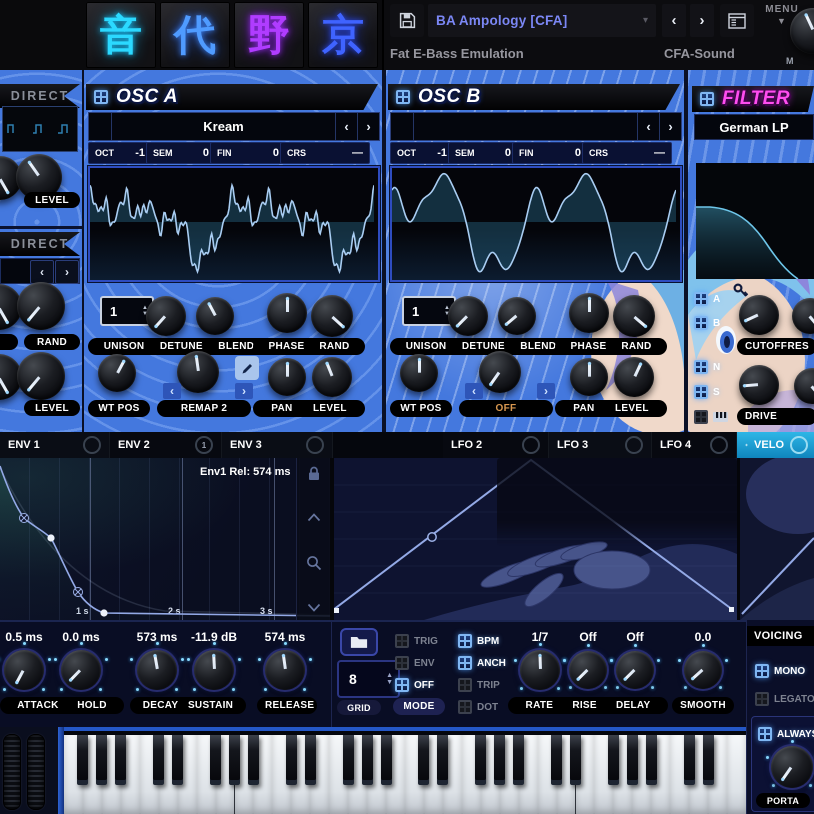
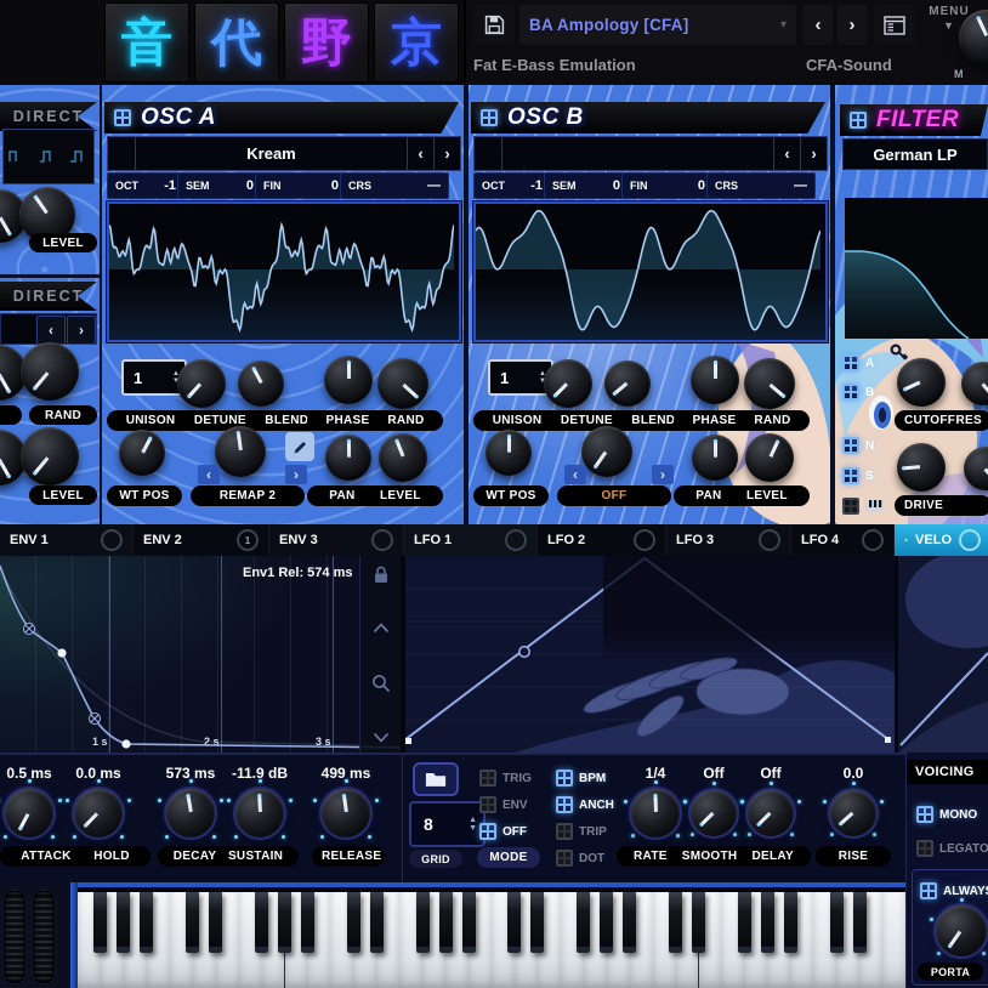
  音
  代
  野
  京
  BA Ampology [CFA]
  ▾
  ‹
  ›
  MENU
  ▼
  Fat E-Bass Emulation
  CFA-Sound
  M
  DIREC
  LEVEL
  DIREC
  ‹
  ›
  RAND
  LEVEL
  OSC A
  Kream
  ‹
  ›
  OCT
  -1
  SEM
  0
  FIN
  0
  CRS
  —
  1
  UNISON
  DETUNE
  BLEND
  PHASE
  RAND
  ‹
  ›
  WT POS
  REMAP 2
  PAN
  LEVEL
  OSC B
  ‹
  ›
  OCT
  -1
  SEM
  0
  FIN
  0
  CRS
  —
  1
  UNISON
  DETUNE
  BLEND
  PHASE
  RAND
  ‹
  ›
  WT POS
  OFF
  PAN
  LEVEL
  FILTER
  German LP
  A
  B
  N
  S
  CUTOFF
  RES
  DRIVE
  ENV 1
  ENV 2
  1
  ENV 3
+ LFO 1
  LFO 2
  LFO 3
  LFO 4
  VELO
  2 s
  3 s
  Env1 Rel: 574 ms
  0.5 ms
  0.0 ms
  573 ms
  -11.9 dB
- 574 ms
+ 499 ms
  ATTACK
  HOLD
  DECAY
  SUSTAIN
  RELEASE
  8
  GRID
  TRIG
  ENV
  OFF
  MODE
  BPM
  ANCH
  TRIP
  DOT
- 1/7
+ 1/4
  Off
  Off
  0.0
  RATE
- RISE
+ SMOOTH
  DELAY
- SMOOTH
+ RISE
  VOICING
  MONO
  LEGATO
  ALWAY
  PORTA
